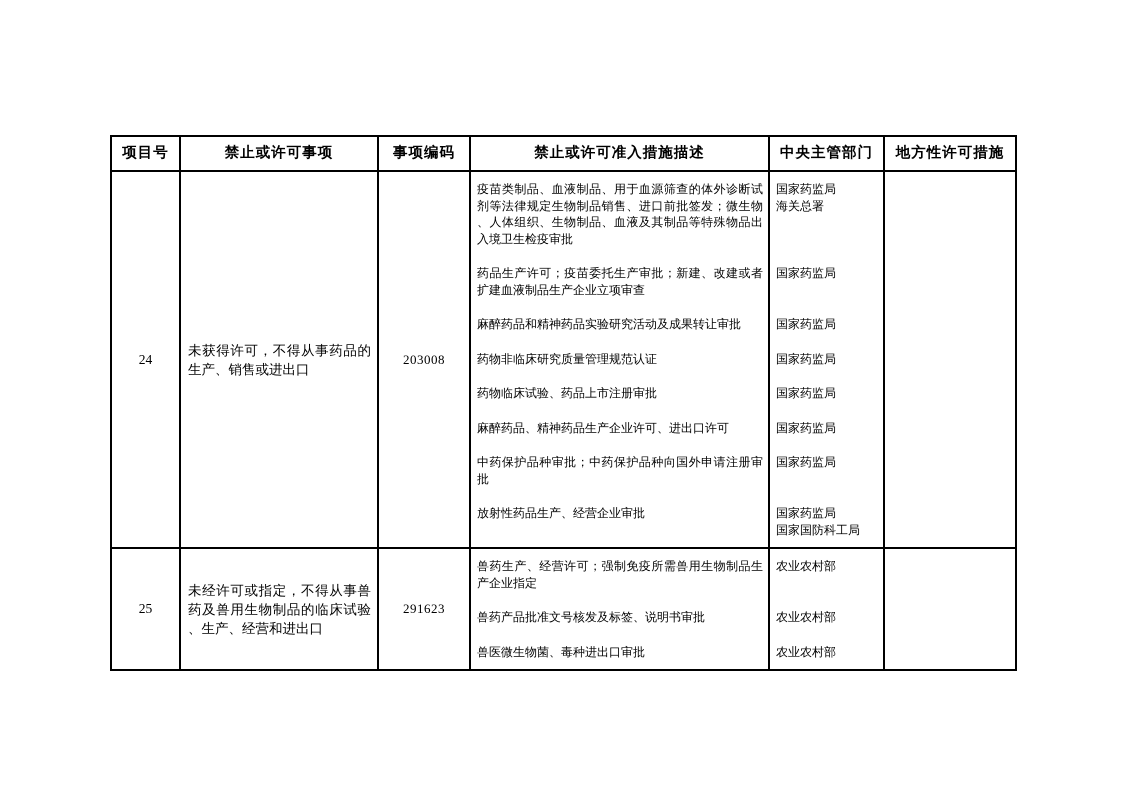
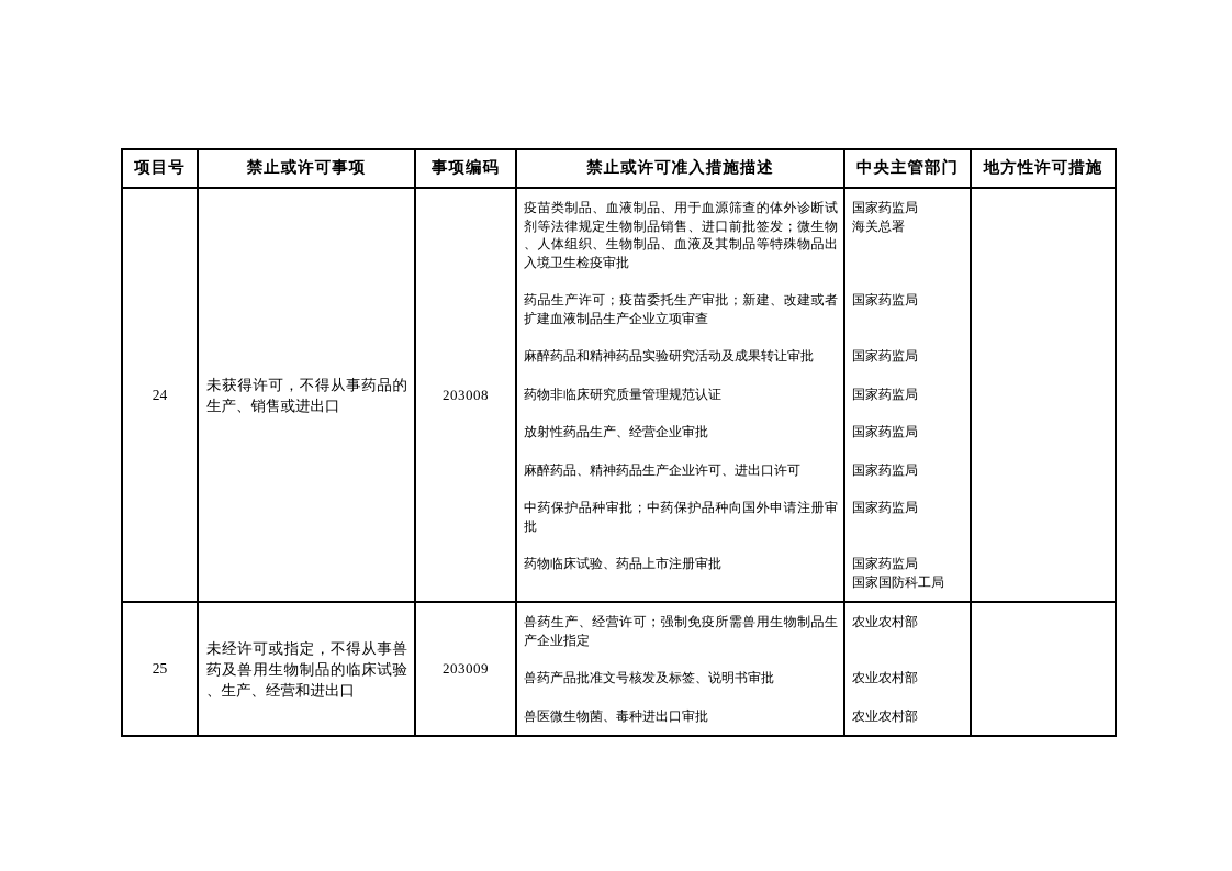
  项目号	禁止或许可事项	事项编码	禁止或许可准入措施描述	中央主管部门	地方性许可措施
  24	未获得许可，不得从事药品的生产、销售或进出口	203008	疫苗类制品、血液制品、用于血源筛查的体外诊断试剂等法律规定生物制品销售、进口前批签发；微生物、人体组织、生物制品、血液及其制品等特殊物品出入境卫生检疫审批	国家药监局海关总署
  药品生产许可；疫苗委托生产审批；新建、改建或者扩建血液制品生产企业立项审查	国家药监局
  麻醉药品和精神药品实验研究活动及成果转让审批	国家药监局
  药物非临床研究质量管理规范认证	国家药监局
- 药物临床试验、药品上市注册审批	国家药监局
+ 放射性药品生产、经营企业审批	国家药监局
  麻醉药品、精神药品生产企业许可、进出口许可	国家药监局
  中药保护品种审批；中药保护品种向国外申请注册审批	国家药监局
- 放射性药品生产、经营企业审批	国家药监局国家国防科工局
+ 药物临床试验、药品上市注册审批	国家药监局国家国防科工局
- 25	未经许可或指定，不得从事兽药及兽用生物制品的临床试验、生产、经营和进出口	291623	兽药生产、经营许可；强制免疫所需兽用生物制品生产企业指定	农业农村部
+ 25	未经许可或指定，不得从事兽药及兽用生物制品的临床试验、生产、经营和进出口	203009	兽药生产、经营许可；强制免疫所需兽用生物制品生产企业指定	农业农村部
  兽药产品批准文号核发及标签、说明书审批	农业农村部
  兽医微生物菌、毒种进出口审批	农业农村部
